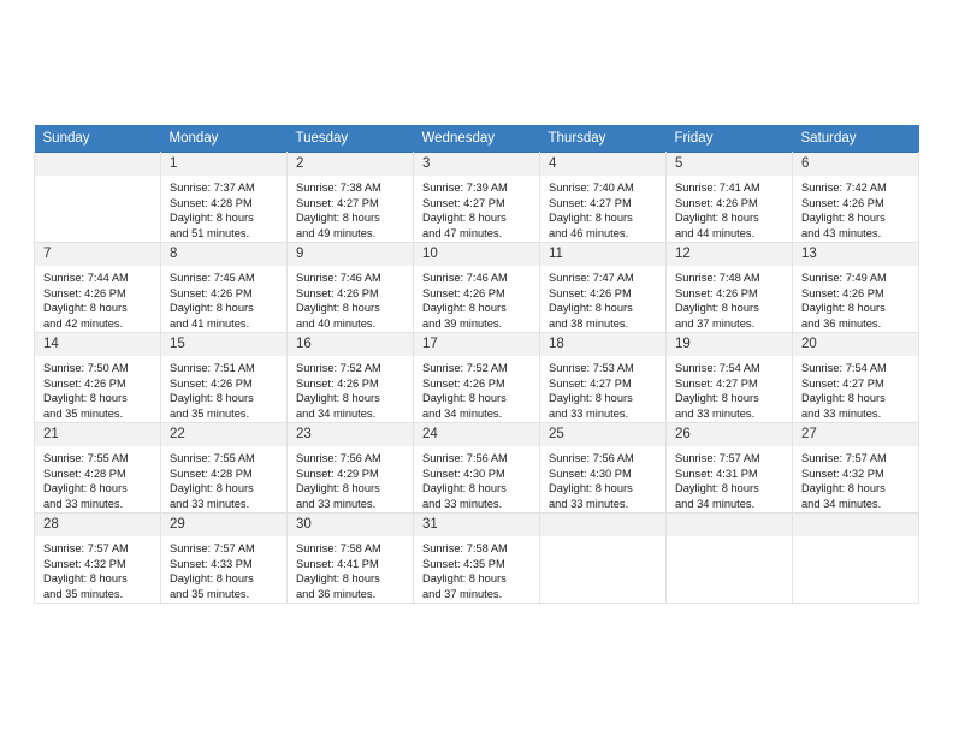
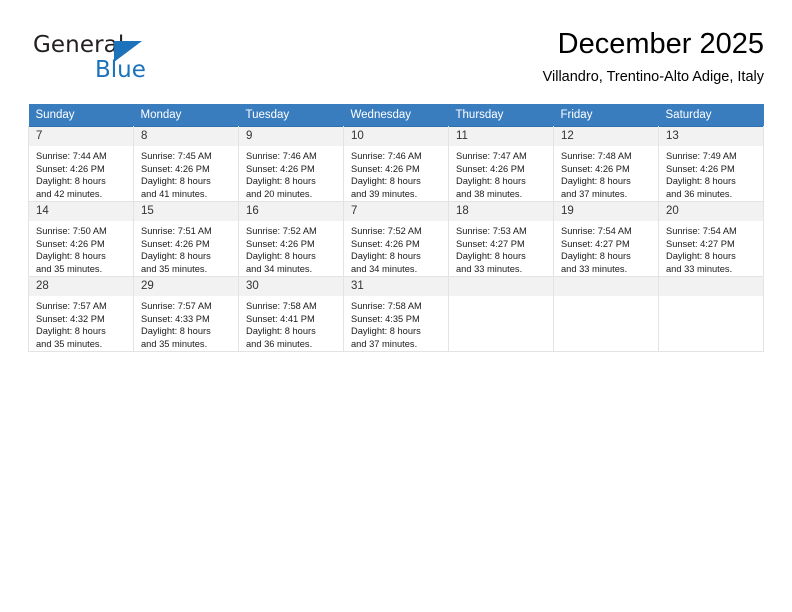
+ General
+ Blue
+ December 2025
+ Villandro, Trentino-Alto Adige, Italy
  Sunday	Monday	Tuesday	Wednesday	Thursday	Friday	Saturday
- 	1Sunrise: 7:37 AMSunset: 4:28 PMDaylight: 8 hoursand 51 minutes.	2Sunrise: 7:38 AMSunset: 4:27 PMDaylight: 8 hoursand 49 minutes.	3Sunrise: 7:39 AMSunset: 4:27 PMDaylight: 8 hoursand 47 minutes.	4Sunrise: 7:40 AMSunset: 4:27 PMDaylight: 8 hoursand 46 minutes.	5Sunrise: 7:41 AMSunset: 4:26 PMDaylight: 8 hoursand 44 minutes.	6Sunrise: 7:42 AMSunset: 4:26 PMDaylight: 8 hoursand 43 minutes.
- 7Sunrise: 7:44 AMSunset: 4:26 PMDaylight: 8 hoursand 42 minutes.	8Sunrise: 7:45 AMSunset: 4:26 PMDaylight: 8 hoursand 41 minutes.	9Sunrise: 7:46 AMSunset: 4:26 PMDaylight: 8 hoursand 40 minutes.	10Sunrise: 7:46 AMSunset: 4:26 PMDaylight: 8 hoursand 39 minutes.	11Sunrise: 7:47 AMSunset: 4:26 PMDaylight: 8 hoursand 38 minutes.	12Sunrise: 7:48 AMSunset: 4:26 PMDaylight: 8 hoursand 37 minutes.	13Sunrise: 7:49 AMSunset: 4:26 PMDaylight: 8 hoursand 36 minutes.
+ 7Sunrise: 7:44 AMSunset: 4:26 PMDaylight: 8 hoursand 42 minutes.	8Sunrise: 7:45 AMSunset: 4:26 PMDaylight: 8 hoursand 41 minutes.	9Sunrise: 7:46 AMSunset: 4:26 PMDaylight: 8 hoursand 20 minutes.	10Sunrise: 7:46 AMSunset: 4:26 PMDaylight: 8 hoursand 39 minutes.	11Sunrise: 7:47 AMSunset: 4:26 PMDaylight: 8 hoursand 38 minutes.	12Sunrise: 7:48 AMSunset: 4:26 PMDaylight: 8 hoursand 37 minutes.	13Sunrise: 7:49 AMSunset: 4:26 PMDaylight: 8 hoursand 36 minutes.
- 14Sunrise: 7:50 AMSunset: 4:26 PMDaylight: 8 hoursand 35 minutes.	15Sunrise: 7:51 AMSunset: 4:26 PMDaylight: 8 hoursand 35 minutes.	16Sunrise: 7:52 AMSunset: 4:26 PMDaylight: 8 hoursand 34 minutes.	17Sunrise: 7:52 AMSunset: 4:26 PMDaylight: 8 hoursand 34 minutes.	18Sunrise: 7:53 AMSunset: 4:27 PMDaylight: 8 hoursand 33 minutes.	19Sunrise: 7:54 AMSunset: 4:27 PMDaylight: 8 hoursand 33 minutes.	20Sunrise: 7:54 AMSunset: 4:27 PMDaylight: 8 hoursand 33 minutes.
+ 14Sunrise: 7:50 AMSunset: 4:26 PMDaylight: 8 hoursand 35 minutes.	15Sunrise: 7:51 AMSunset: 4:26 PMDaylight: 8 hoursand 35 minutes.	16Sunrise: 7:52 AMSunset: 4:26 PMDaylight: 8 hoursand 34 minutes.	7Sunrise: 7:52 AMSunset: 4:26 PMDaylight: 8 hoursand 34 minutes.	18Sunrise: 7:53 AMSunset: 4:27 PMDaylight: 8 hoursand 33 minutes.	19Sunrise: 7:54 AMSunset: 4:27 PMDaylight: 8 hoursand 33 minutes.	20Sunrise: 7:54 AMSunset: 4:27 PMDaylight: 8 hoursand 33 minutes.
- 21Sunrise: 7:55 AMSunset: 4:28 PMDaylight: 8 hoursand 33 minutes.	22Sunrise: 7:55 AMSunset: 4:28 PMDaylight: 8 hoursand 33 minutes.	23Sunrise: 7:56 AMSunset: 4:29 PMDaylight: 8 hoursand 33 minutes.	24Sunrise: 7:56 AMSunset: 4:30 PMDaylight: 8 hoursand 33 minutes.	25Sunrise: 7:56 AMSunset: 4:30 PMDaylight: 8 hoursand 33 minutes.	26Sunrise: 7:57 AMSunset: 4:31 PMDaylight: 8 hoursand 34 minutes.	27Sunrise: 7:57 AMSunset: 4:32 PMDaylight: 8 hoursand 34 minutes.
  28Sunrise: 7:57 AMSunset: 4:32 PMDaylight: 8 hoursand 35 minutes.	29Sunrise: 7:57 AMSunset: 4:33 PMDaylight: 8 hoursand 35 minutes.	30Sunrise: 7:58 AMSunset: 4:41 PMDaylight: 8 hoursand 36 minutes.	31Sunrise: 7:58 AMSunset: 4:35 PMDaylight: 8 hoursand 37 minutes.
